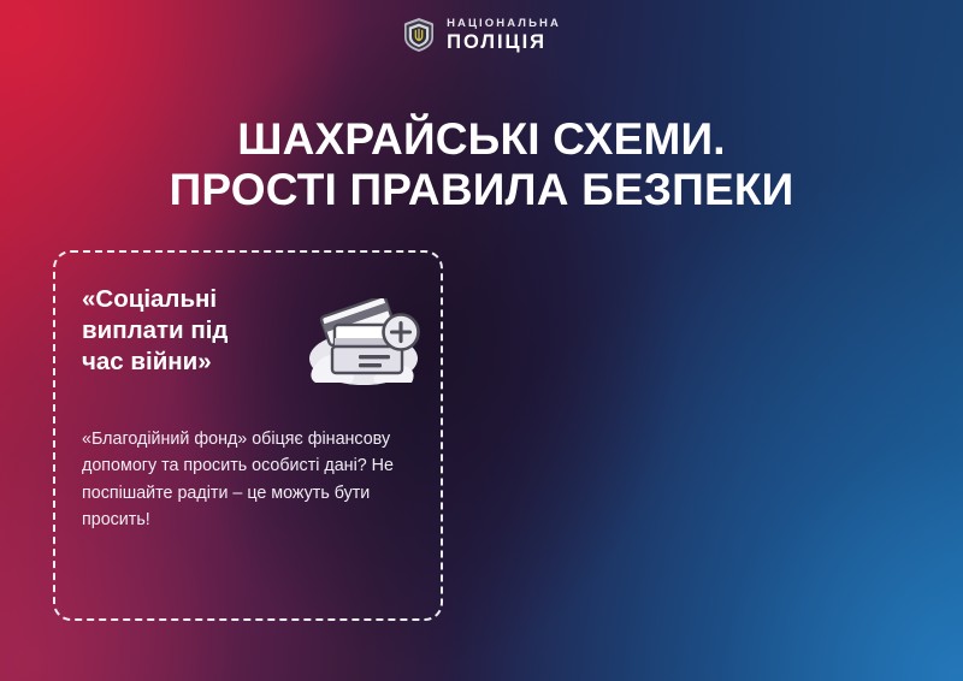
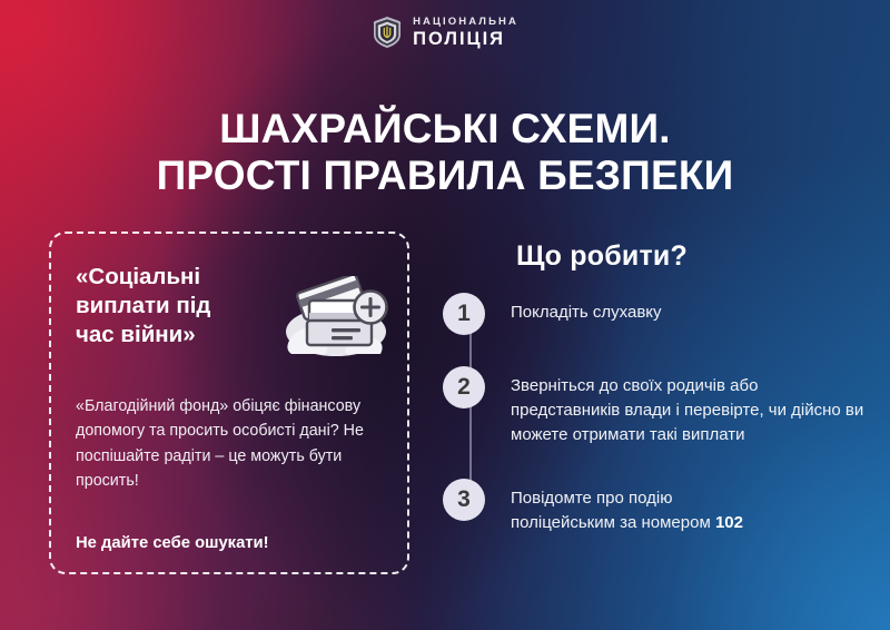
  НАЦІОНАЛЬНА
  ПОЛІЦІЯ
  ШАХРАЙСЬКІ СХЕМИ.
  ПРОСТІ ПРАВИЛА БЕЗПЕКИ
  «Соціальні
  виплати під
  час війни»
  «Благодійний фонд» обіцяє фінансову допомогу та просить особисті дані? Не поспішайте радіти – це можуть бути просить!
+ Не дайте себе ошукати!
+ Що робити?
+ 1
+ Покладіть слухавку
+ 2
+ Зверніться до своїх родичів або представників влади і перевірте, чи дійсно ви можете отримати такі виплати
+ 3
+ Повідомте про подію
+ поліцейським за номером 102
